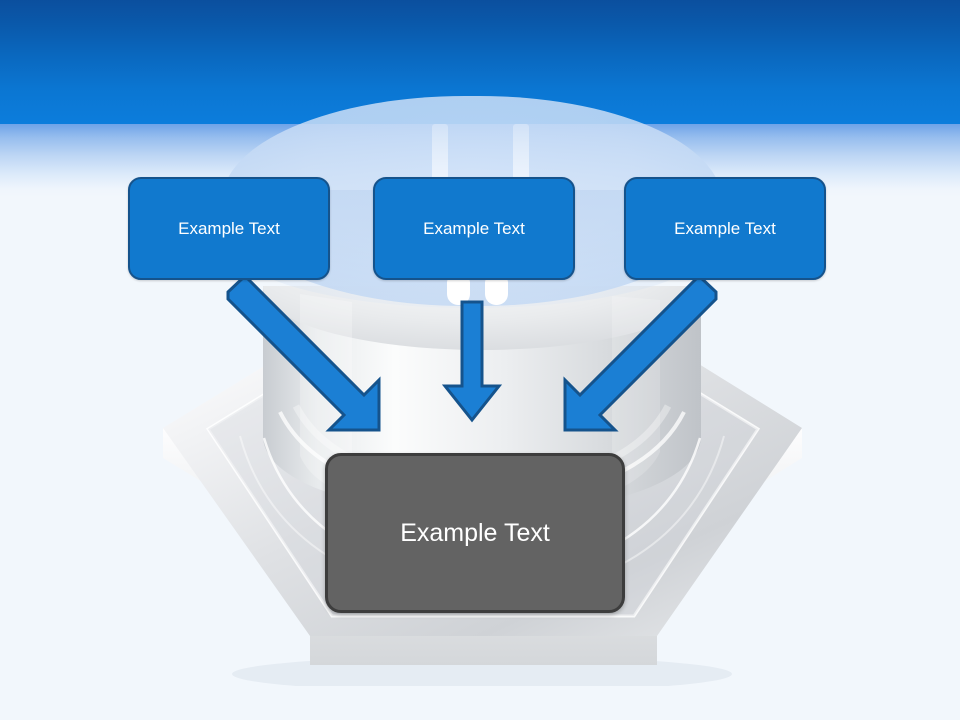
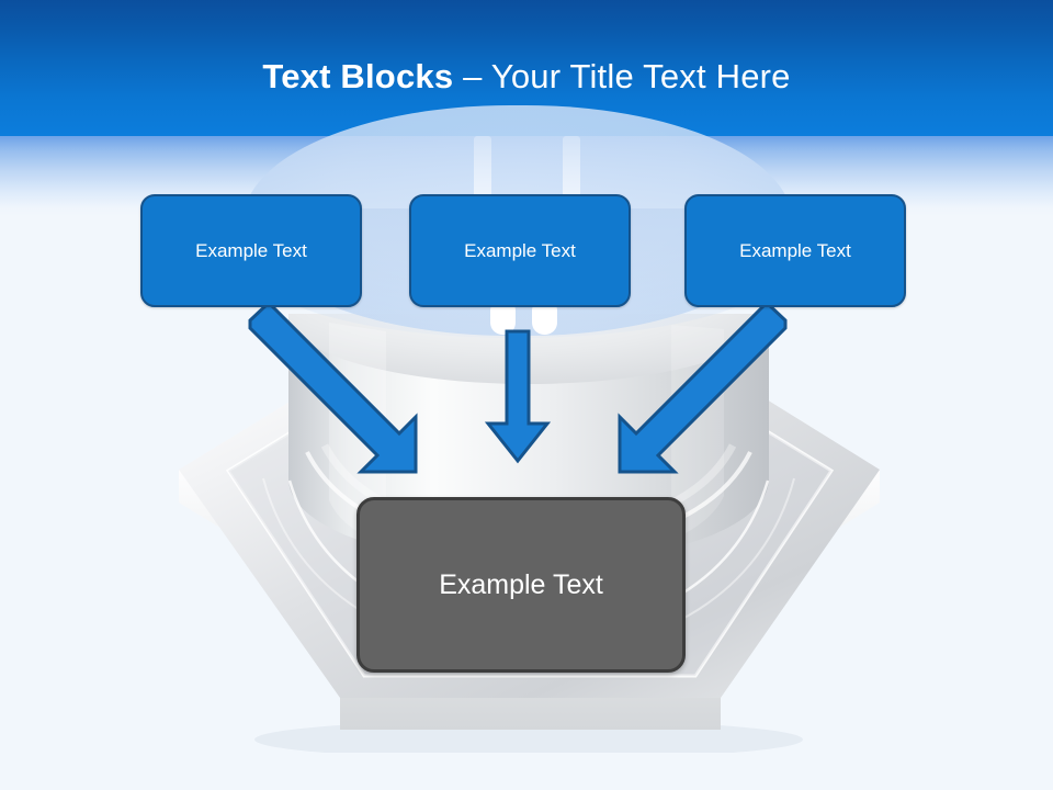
+ Text Blocks – Your Title Text Here
  Example Text
  Example Text
  Example Text
  Example Text
